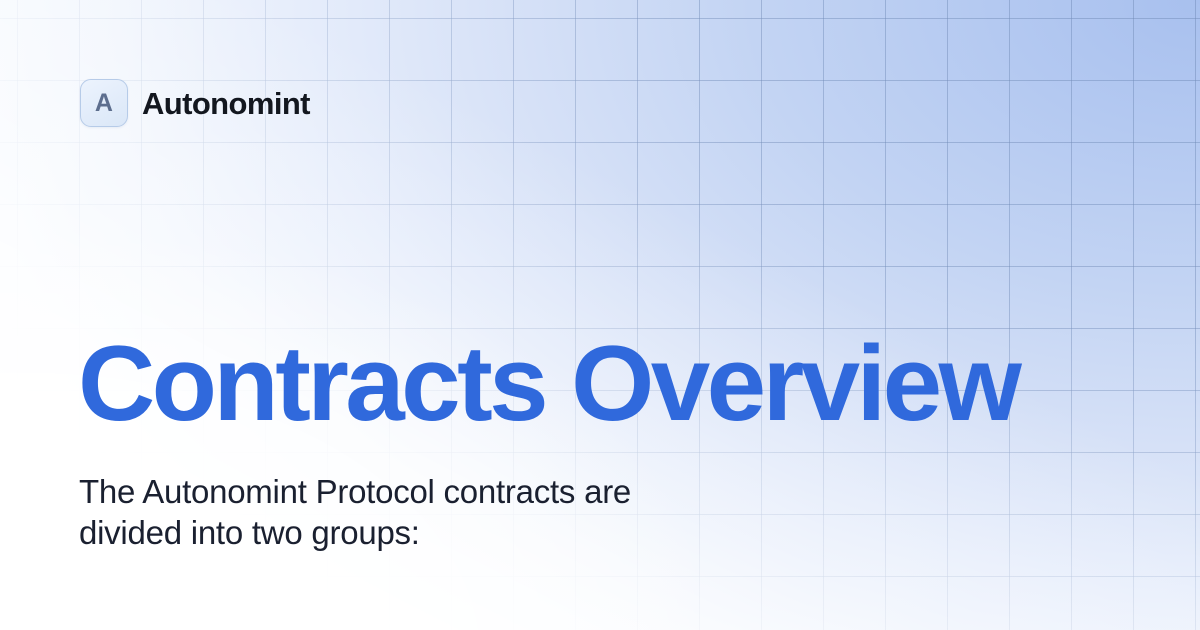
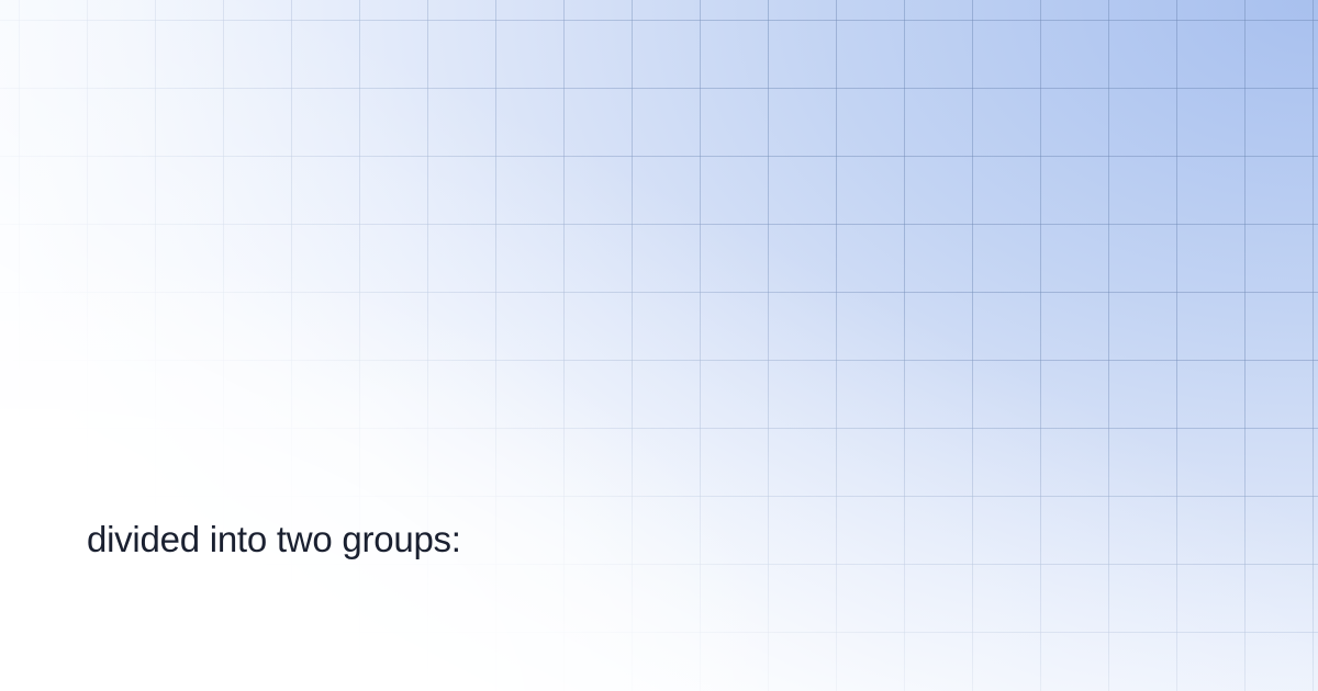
- A
- Autonomint
- Contracts Overview
- The Autonomint Protocol contracts are
  divided into two groups:
